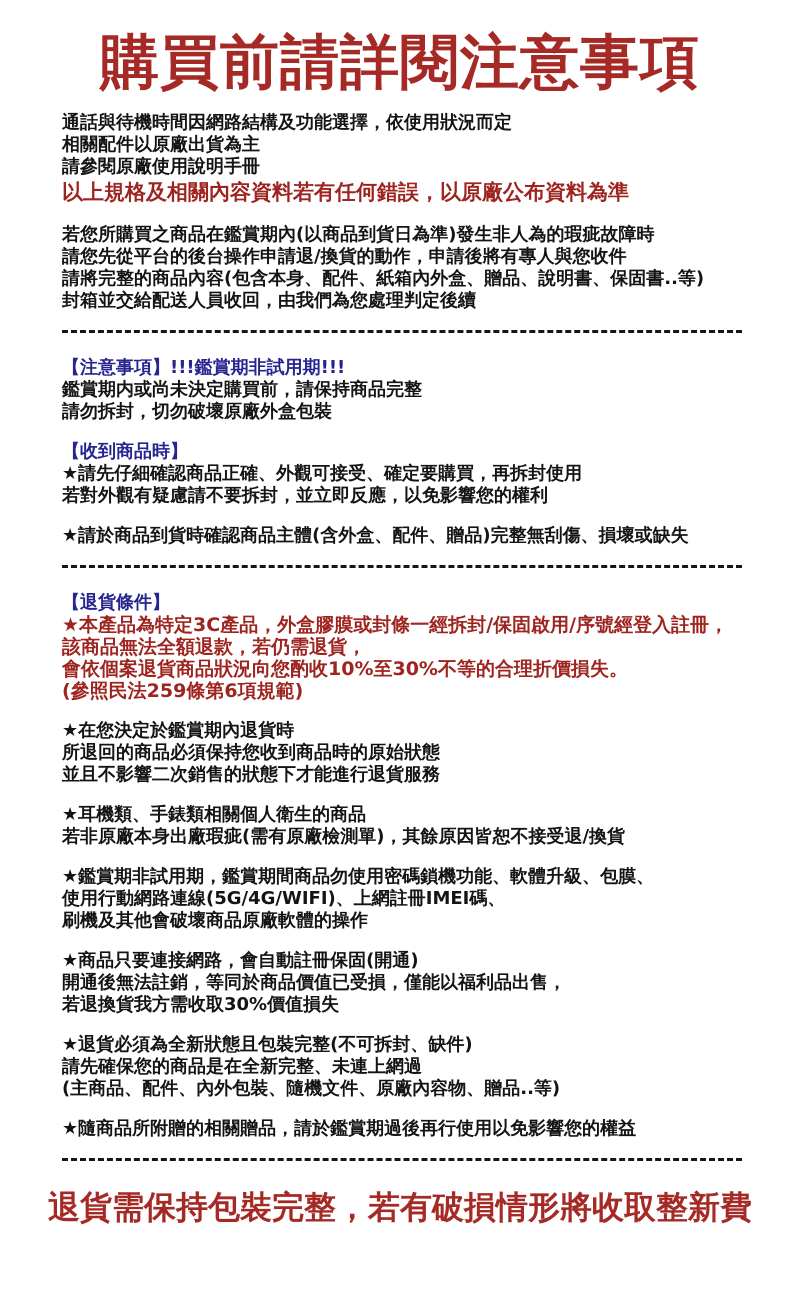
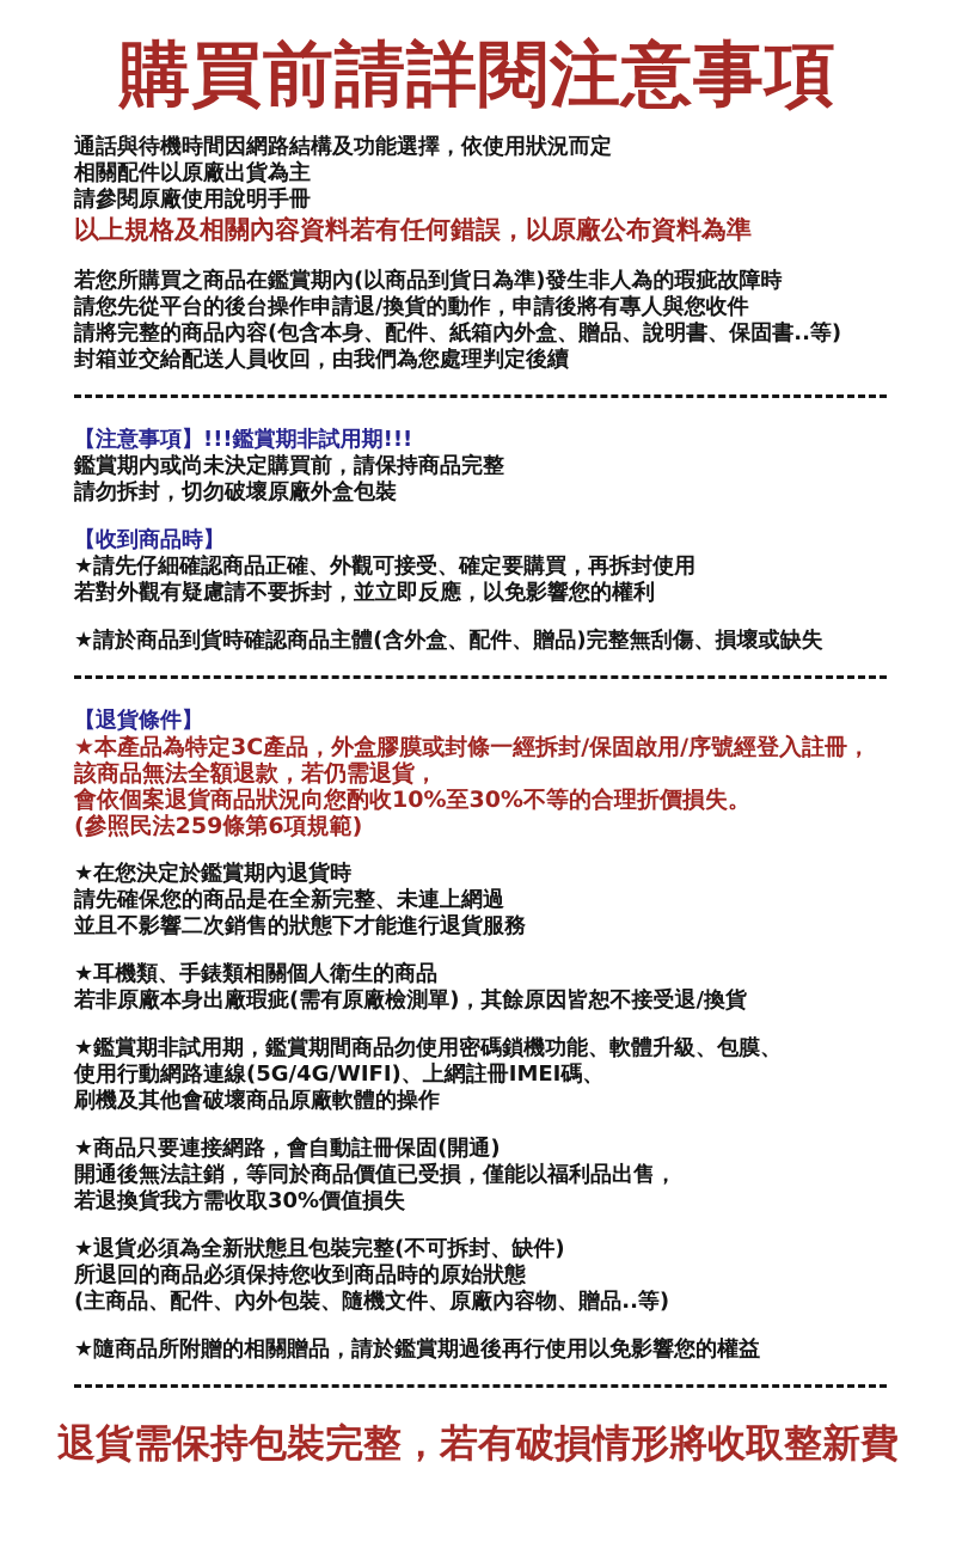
  購買前請詳閱注意事項
  通話與待機時間因網路結構及功能選擇，依使用狀況而定
  相關配件以原廠出貨為主
  請參閱原廠使用說明手冊
  以上規格及相關內容資料若有任何錯誤，以原廠公布資料為準
  若您所購買之商品在鑑賞期內(以商品到貨日為準)發生非人為的瑕疵故障時
  請您先從平台的後台操作申請退/換貨的動作，申請後將有專人與您收件
  請將完整的商品內容(包含本身、配件、紙箱內外盒、贈品、說明書、保固書..等)
  封箱並交給配送人員收回，由我們為您處理判定後續
  【注意事項】!!!鑑賞期非試用期!!!
  鑑賞期内或尚未決定購買前，請保持商品完整
  請勿拆封，切勿破壞原廠外盒包裝
  【收到商品時】
  ★請先仔細確認商品正確、外觀可接受、確定要購買，再拆封使用
  若對外觀有疑慮請不要拆封，並立即反應，以免影響您的權利
  ★請於商品到貨時確認商品主體(含外盒、配件、贈品)完整無刮傷、損壞或缺失
  【退貨條件】
  ★本產品為特定3C產品，外盒膠膜或封條一經拆封/保固啟用/序號經登入註冊，
  該商品無法全額退款，若仍需退貨，
  會依個案退貨商品狀況向您酌收10%至30%不等的合理折價損失。
  (參照民法259條第6項規範)
  ★在您決定於鑑賞期內退貨時
- 所退回的商品必須保持您收到商品時的原始狀態
+ 請先確保您的商品是在全新完整、未連上網過
  並且不影響二次銷售的狀態下才能進行退貨服務
  ★耳機類、手錶類相關個人衛生的商品
  若非原廠本身出廠瑕疵(需有原廠檢測單)，其餘原因皆恕不接受退/換貨
  ★鑑賞期非試用期，鑑賞期間商品勿使用密碼鎖機功能、軟體升級、包膜、
  使用行動網路連線(5G/4G/WIFI)、上網註冊IMEI碼、
  刷機及其他會破壞商品原廠軟體的操作
  ★商品只要連接網路，會自動註冊保固(開通)
  開通後無法註銷，等同於商品價值已受損，僅能以福利品出售，
  若退換貨我方需收取30%價值損失
  ★退貨必須為全新狀態且包裝完整(不可拆封、缺件)
- 請先確保您的商品是在全新完整、未連上網過
+ 所退回的商品必須保持您收到商品時的原始狀態
  (主商品、配件、內外包裝、隨機文件、原廠內容物、贈品..等)
  ★隨商品所附贈的相關贈品，請於鑑賞期過後再行使用以免影響您的權益
  退貨需保持包裝完整，若有破損情形將收取整新費
